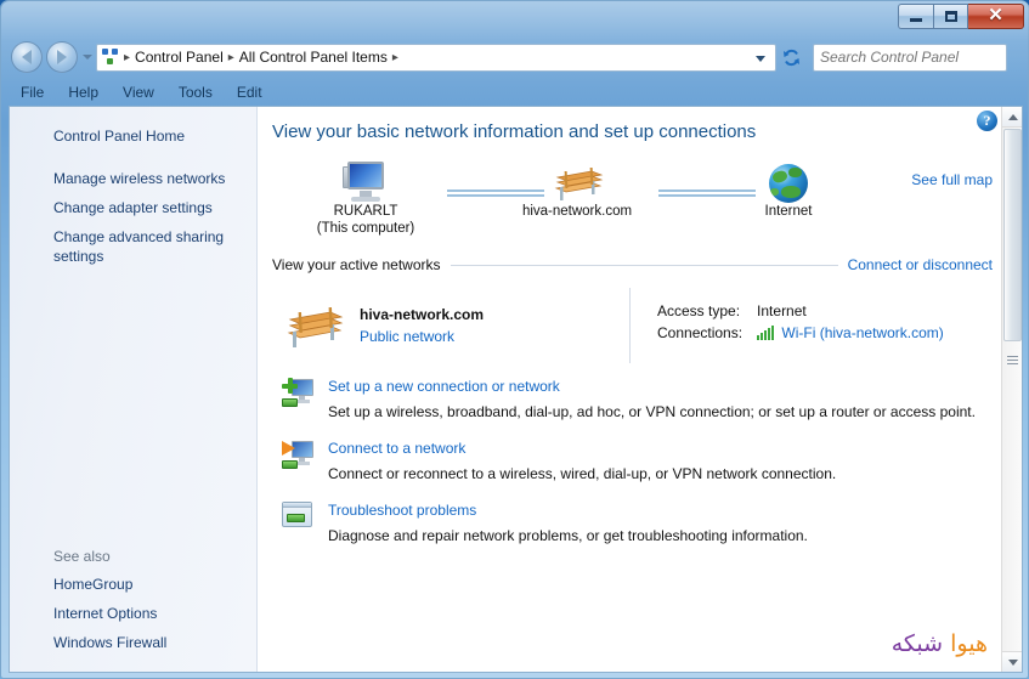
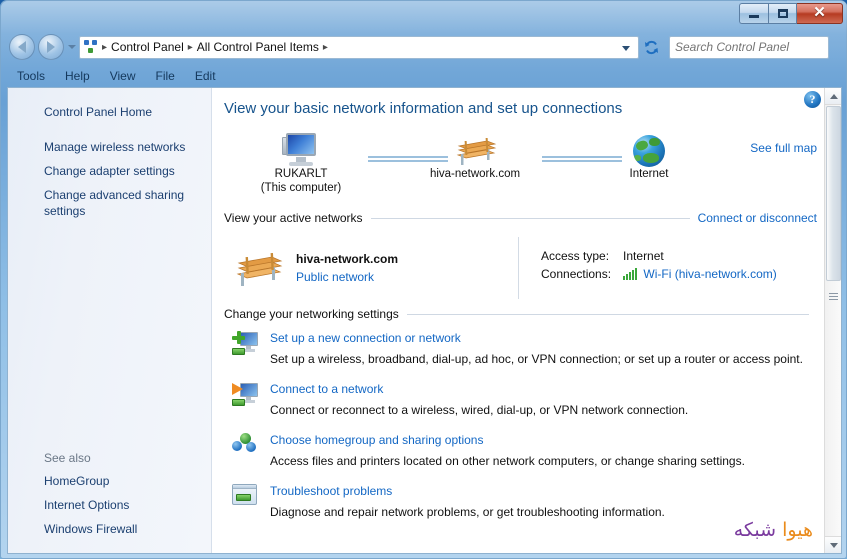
  ✕
  ▸
  Control Panel
  ▸
  All Control Panel Items
  ▸
  Search Control Panel
- File
+ Tools
  Help
  View
- Tools
+ File
  Edit
  Control Panel Home
  Manage wireless networks
  Change adapter settings
  Change advanced sharing settings
  See also
  HomeGroup
  Internet Options
  Windows Firewall
  ?
  View your basic network information and set up connections
  See full map
  RUKARLT
  (This computer)
  hiva-network.com
  Internet
  View your active networks
  Connect or disconnect
  hiva-network.com
  Public network
  Access type:	Internet
  Connections:	Wi-Fi (hiva-network.com)
+ Change your networking settings
  Set up a new connection or network
  Set up a wireless, broadband, dial-up, ad hoc, or VPN connection; or set up a router or access point.
  Connect to a network
  Connect or reconnect to a wireless, wired, dial-up, or VPN network connection.
+ Choose homegroup and sharing options
+ Access files and printers located on other network computers, or change sharing settings.
  Troubleshoot problems
  Diagnose and repair network problems, or get troubleshooting information.
  هیوا شبکه
